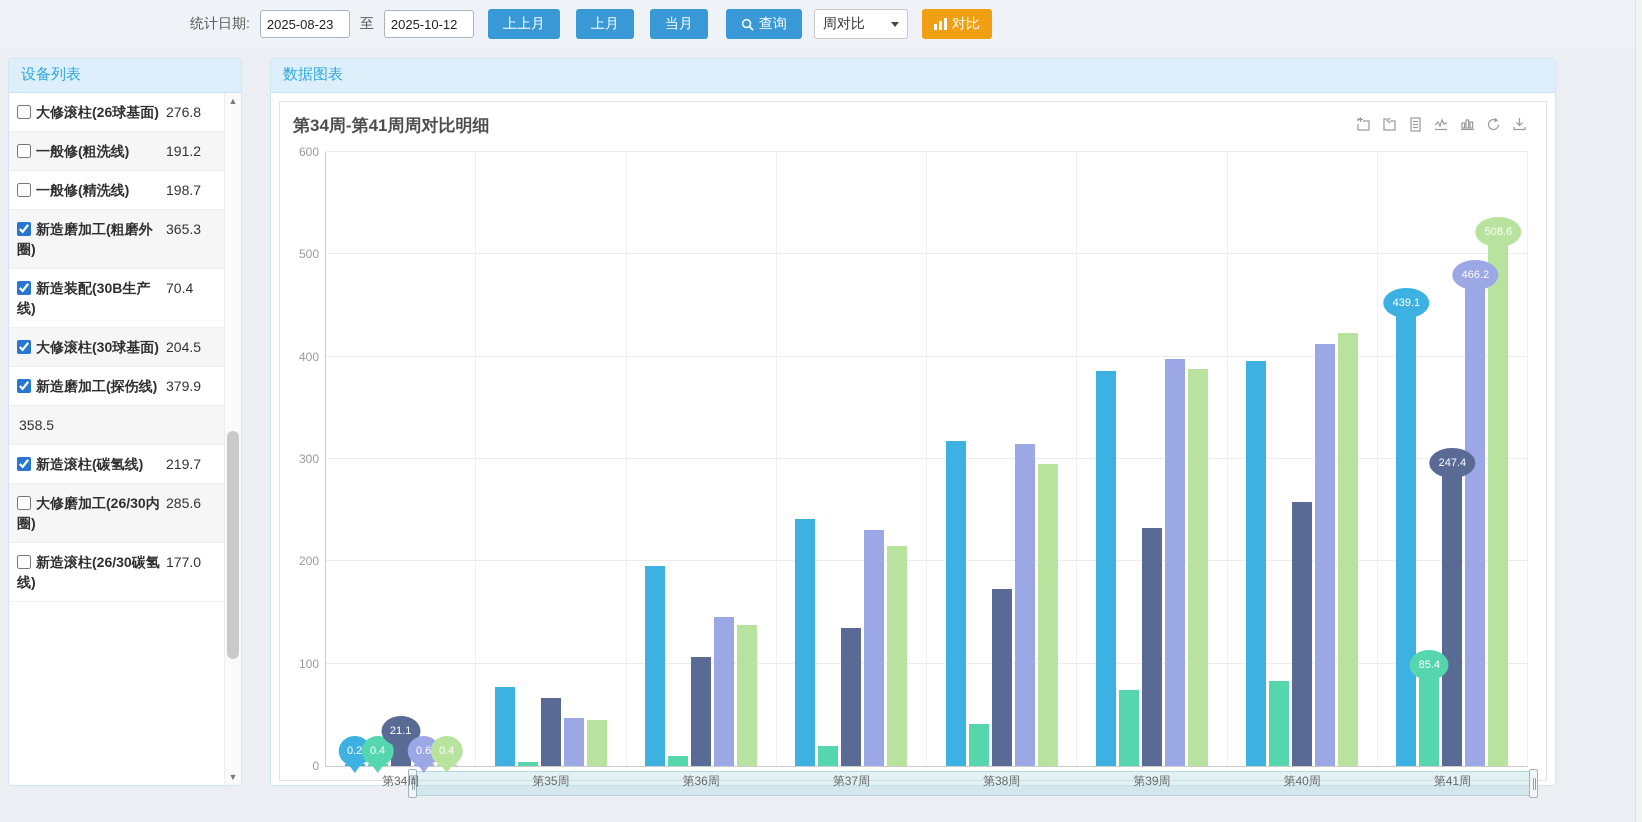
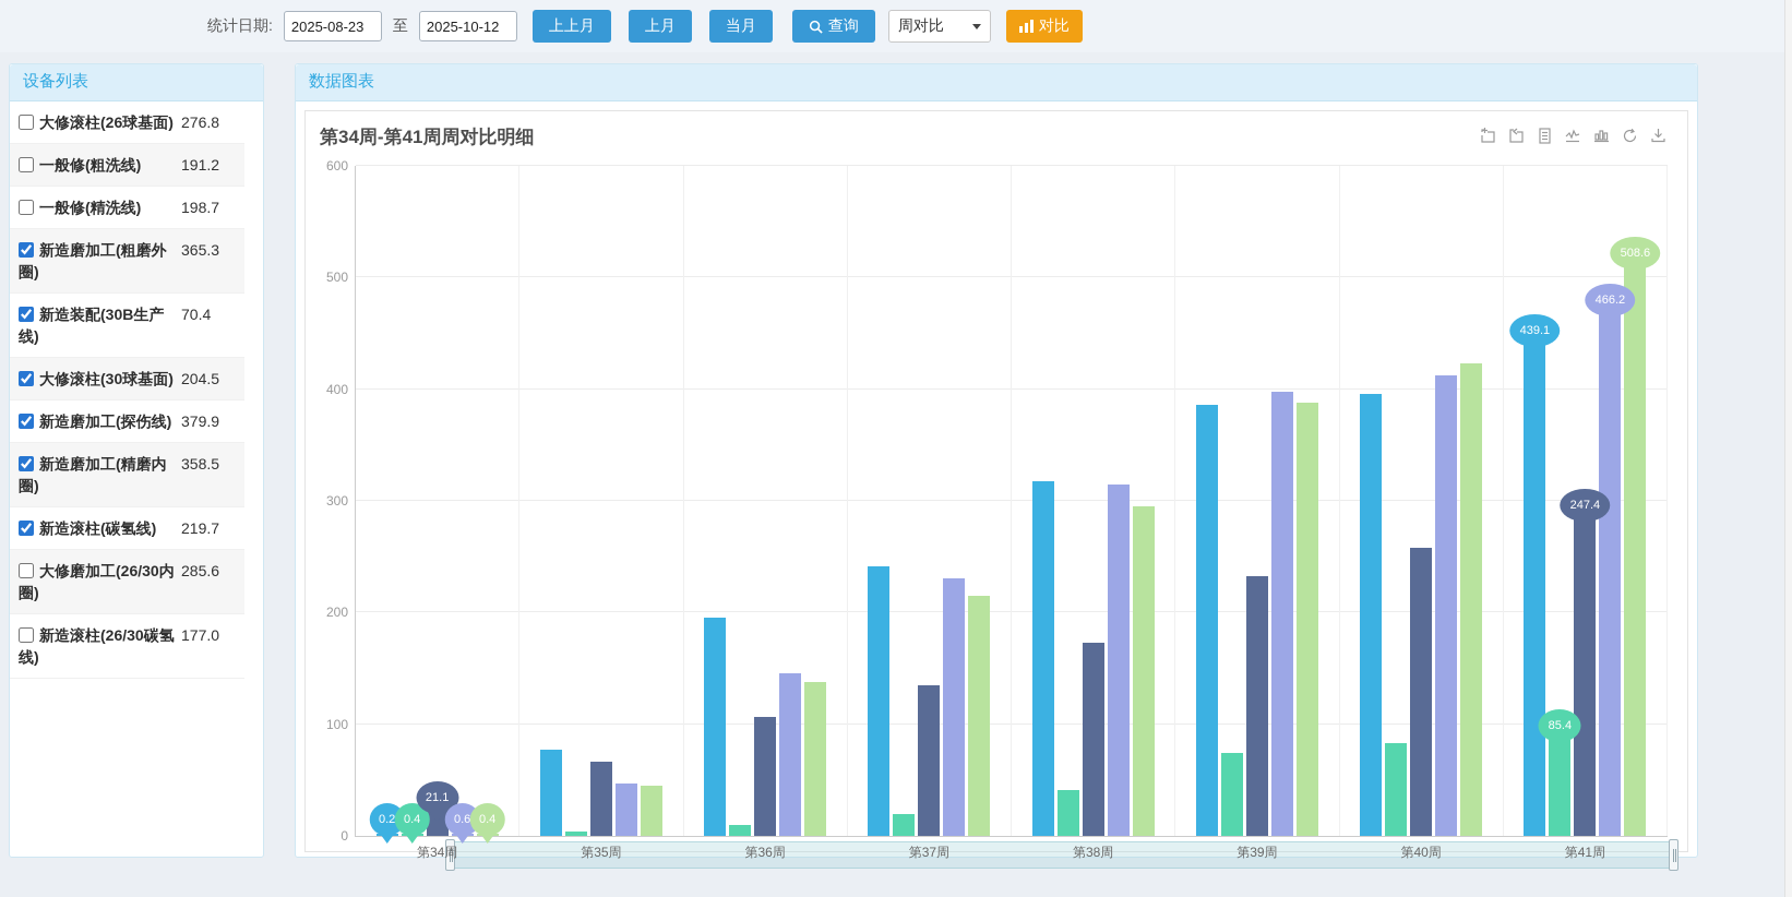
  统计日期:
  2025-08-23
  至
  2025-10-12
  上上月
  上月
  当月
  查询
  周对比
  对比
  设备列表
  大修滚柱(26球基面)
  276.8
  一般修(粗洗线)
  191.2
  一般修(精洗线)
  198.7
  新造磨加工(粗磨外圈)
  365.3
  新造装配(30B生产线)
  70.4
  大修滚柱(30球基面)
  204.5
  新造磨加工(探伤线)
  379.9
+ 新造磨加工(精磨内圈)
  358.5
  新造滚柱(碳氢线)
  219.7
  大修磨加工(26/30内圈)
  285.6
  新造滚柱(26/30碳氢线)
  177.0
- ▲
- ▼
  数据图表
  第34周-第41周周对比明细
  0
  100
  200
  300
  400
  500
  600
  0.2
  0.4
  21.1
  0.6
  0.4
  第34周
  第35周
  第36周
  第37周
  第38周
  第39周
  第40周
  439.1
  85.4
  247.4
  466.2
  508.6
  第41周
